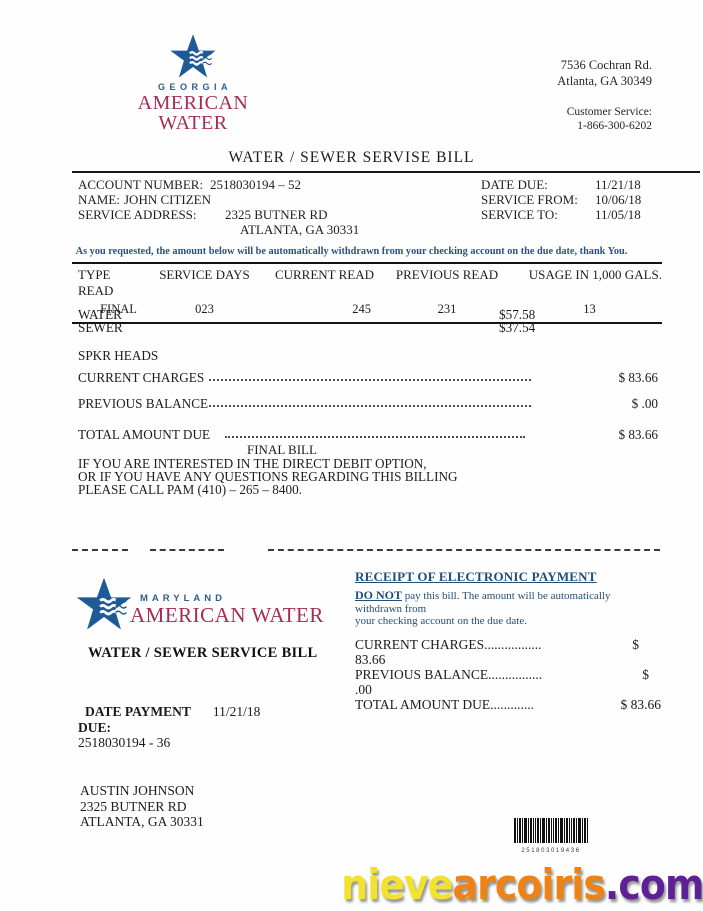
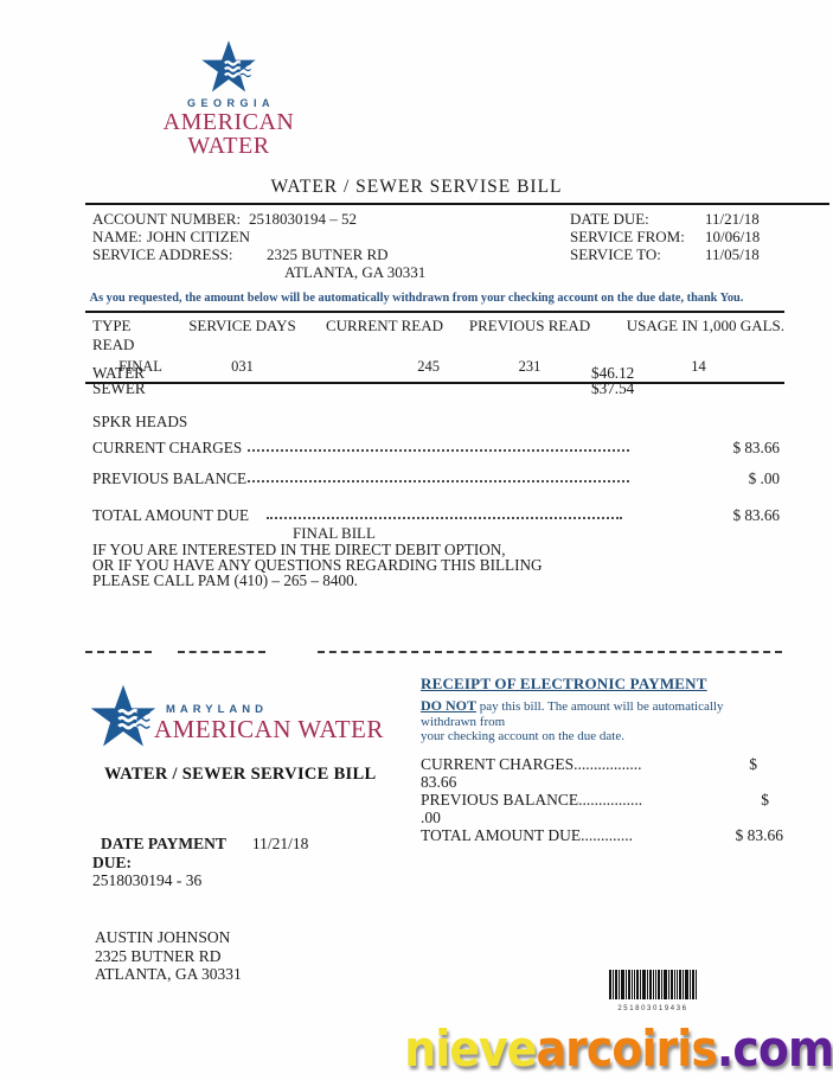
  GEORGIA
  AMERICAN WATER
- 7536 Cochran Rd.
- Atlanta, GA 30349
- Customer Service:
- 1-866-300-6202
  WATER / SEWER SERVISE BILL
  ACCOUNT NUMBER: 2518030194 – 52
  NAME: JOHN CITIZEN
  SERVICE ADDRESS: 2325 BUTNER RD
  ATLANTA, GA 30331
  DATE DUE: 11/21/18
  SERVICE FROM: 10/06/18
  SERVICE TO: 11/05/18
  As you requested, the amount below will be automatically withdrawn from your checking account on the due date, thank You.
  TYPE READ
  SERVICE DAYS
  CURRENT READ
  PREVIOUS READ
  USAGE IN 1,000 GALS.
  FINAL
- 023
+ 031
  245
  231
- 13
+ 14
  WATER
- $57.58
+ $46.12
  SEWER
  $37.54
  SPKR HEADS
  CURRENT CHARGES
  $ 83.66
  PREVIOUS BALANCE
  $ .00
  TOTAL AMOUNT DUE
  $ 83.66
  FINAL BILL
  IF YOU ARE INTERESTED IN THE DIRECT DEBIT OPTION,
  OR IF YOU HAVE ANY QUESTIONS REGARDING THIS BILLING
  PLEASE CALL PAM (410) – 265 – 8400.
  MARYLAND
  AMERICAN WATER
  WATER / SEWER SERVICE BILL
  DATE PAYMENT 11/21/18
  DUE:
  2518030194 - 36
  AUSTIN JOHNSON
  2325 BUTNER RD
  ATLANTA, GA 30331
  RECEIPT OF ELECTRONIC PAYMENT
  DO NOT pay this bill. The amount will be automatically
  withdrawn from
  your checking account on the due date.
  CURRENT CHARGES.................
  $
  83.66
  PREVIOUS BALANCE................
  $
  .00
  TOTAL AMOUNT DUE.............
  $ 83.66
  nievearcoiris.com
